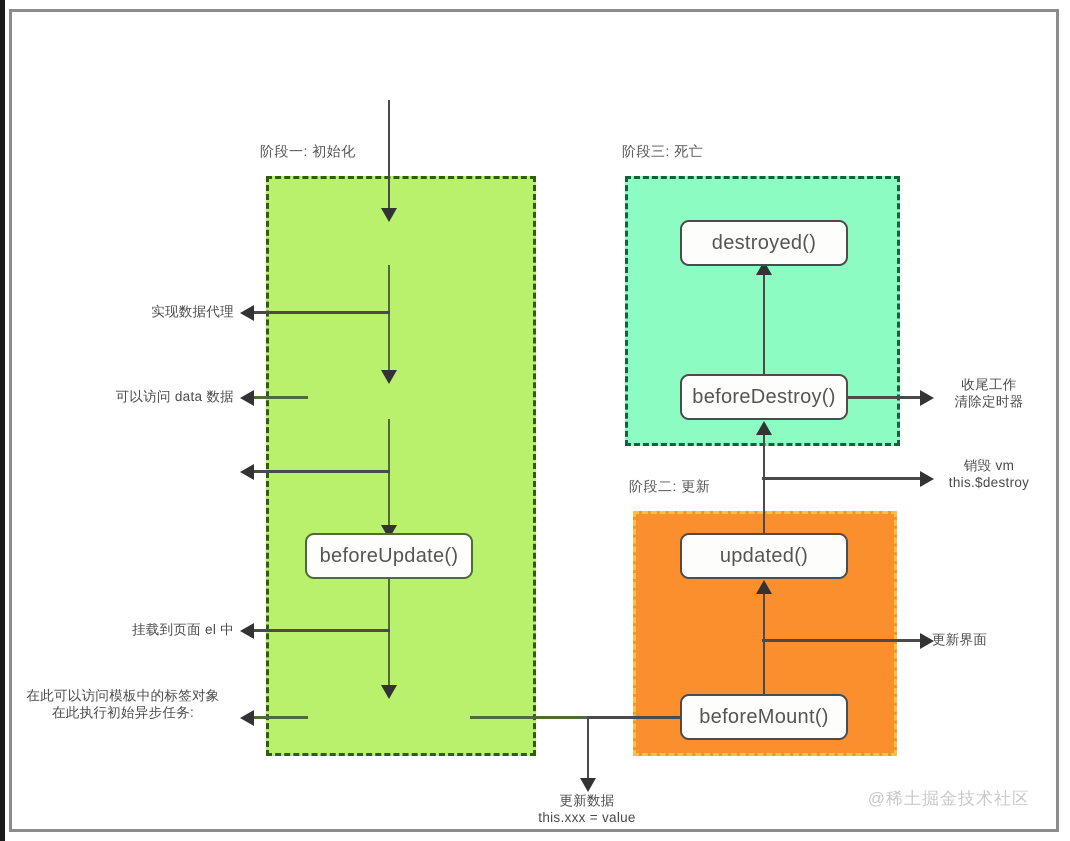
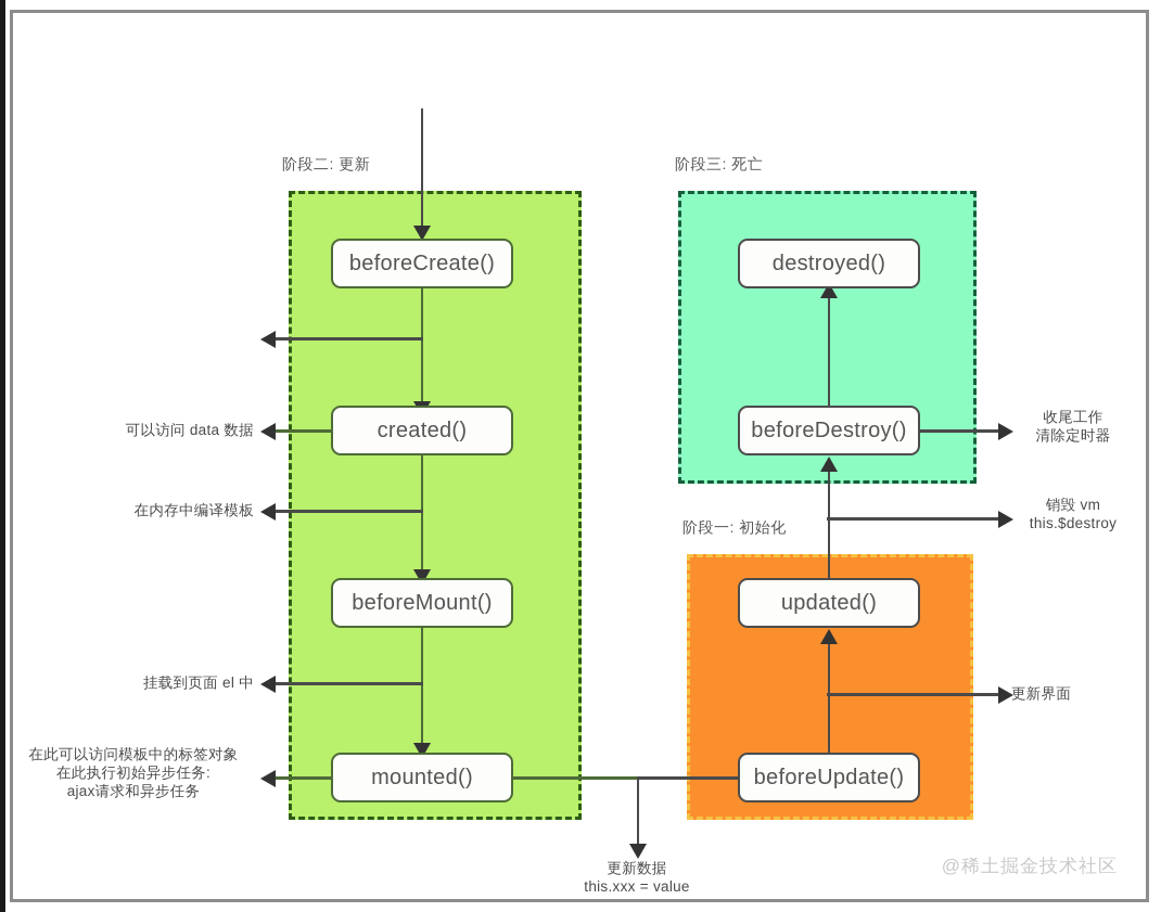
- 阶段一: 初始化
+ 阶段二: 更新
  阶段三: 死亡
- 阶段二: 更新
+ 阶段一: 初始化
+ beforeCreate()
+ created()
- beforeUpdate()
+ beforeMount()
+ mounted()
  destroyed()
  beforeDestroy()
  updated()
- beforeMount()
+ beforeUpdate()
- 实现数据代理
  可以访问 data 数据
+ 在内存中编译模板
  挂载到页面 el 中
  在此可以访问模板中的标签对象
  在此执行初始异步任务:
+ ajax请求和异步任务
  收尾工作
  清除定时器
  销毁 vm
  this.$destroy
  更新界面
  更新数据
  this.xxx = value
  @稀土掘金技术社区
